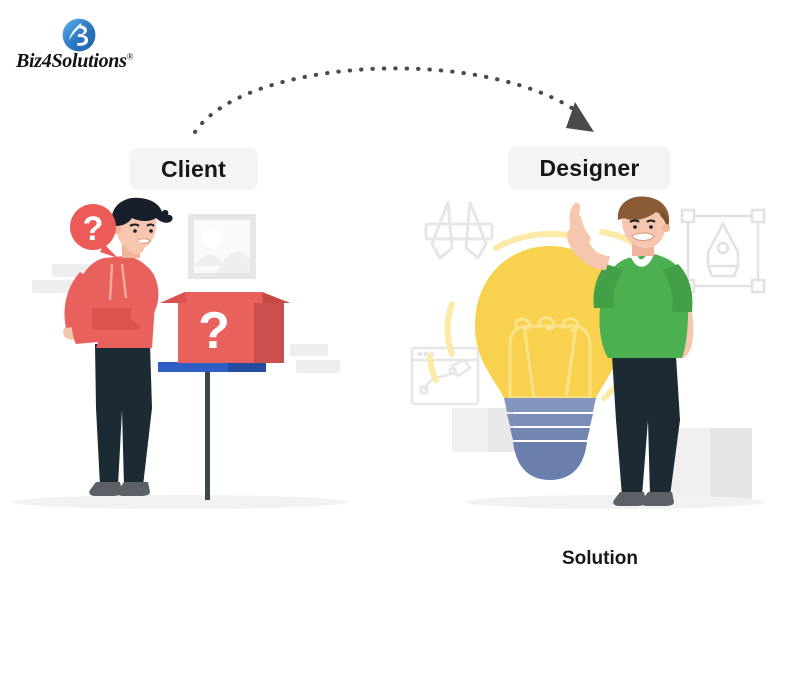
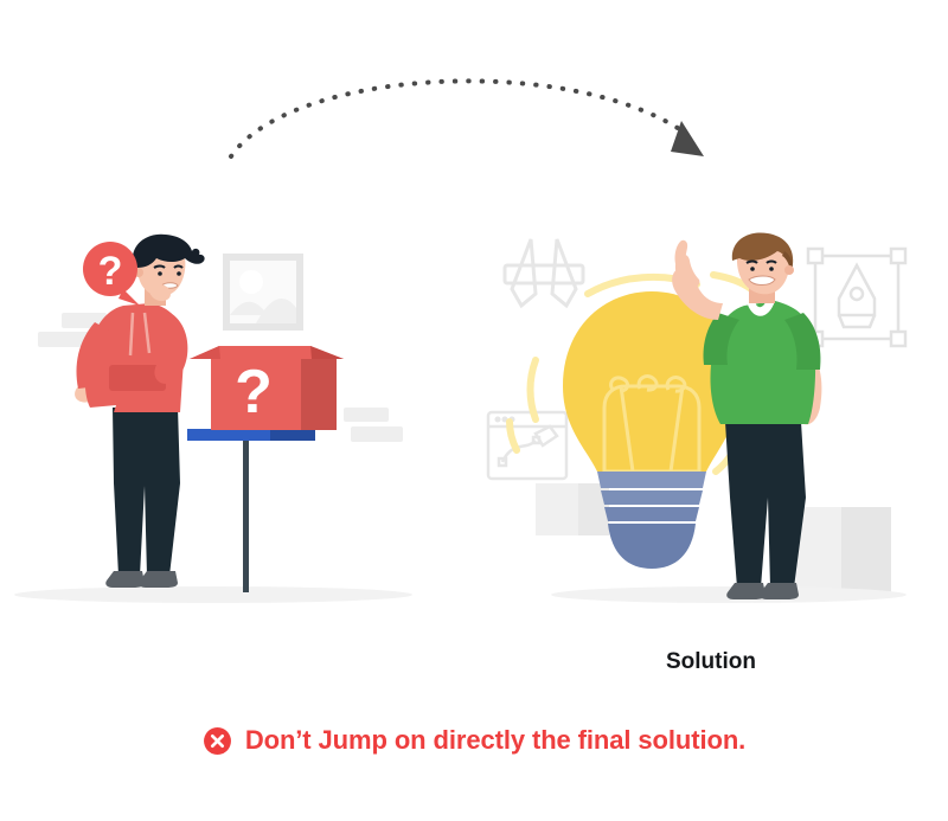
- Biz4Solutions®
- Client
- Designer
  ?
  ?
  Solution
+ Don’t Jump on directly the final solution.
